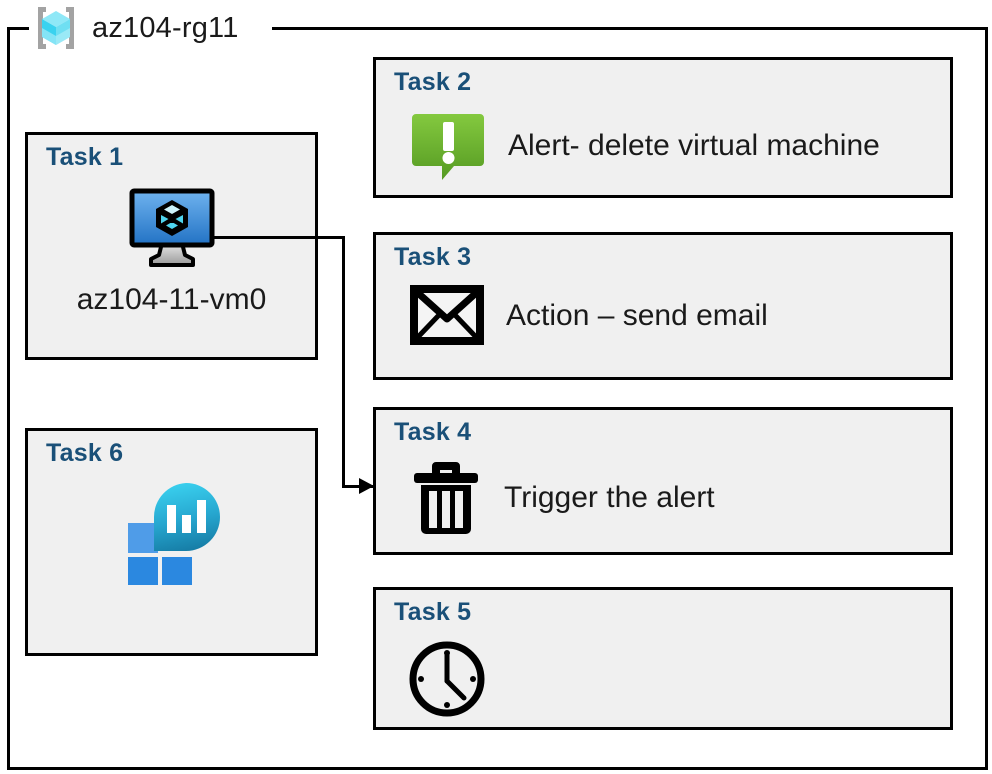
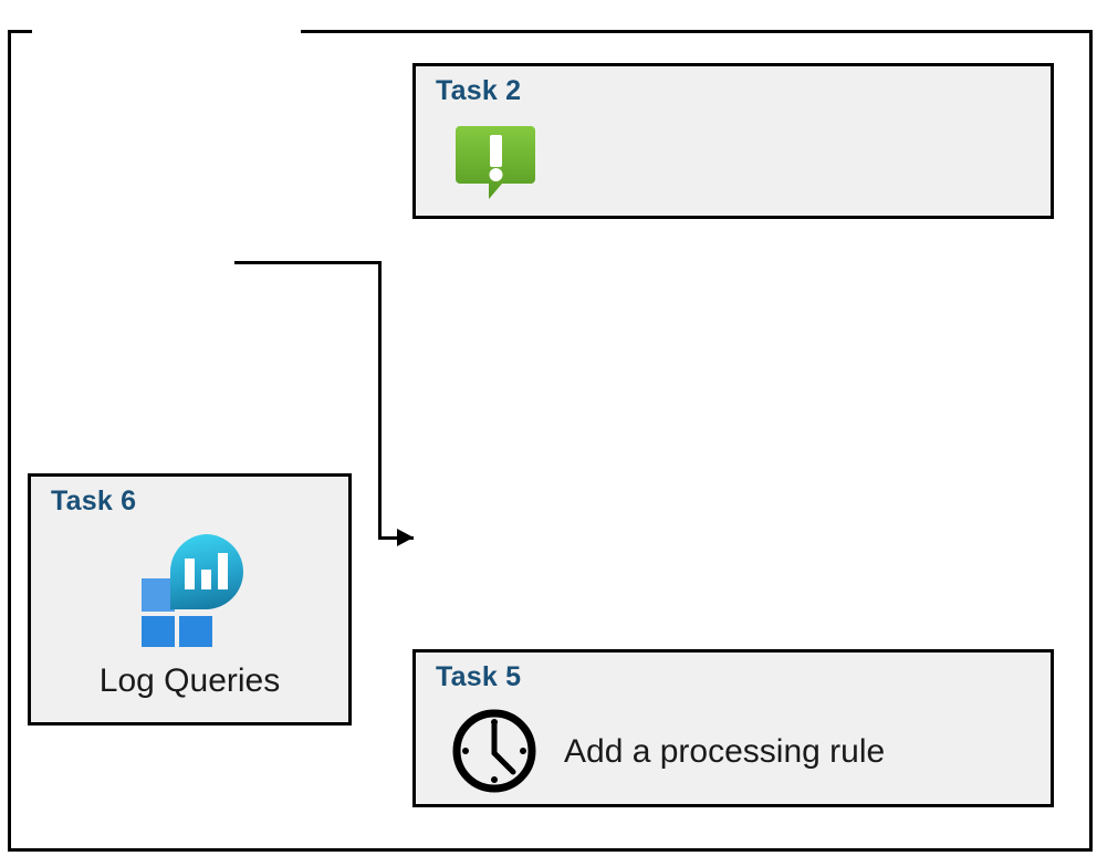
- az104-rg11
- Task 1
- az104-11-vm0
  Task 6
+ Log Queries
  Task 2
- Alert- delete virtual machine
- Task 3
- Action – send email
- Task 4
- Trigger the alert
  Task 5
+ Add a processing rule
